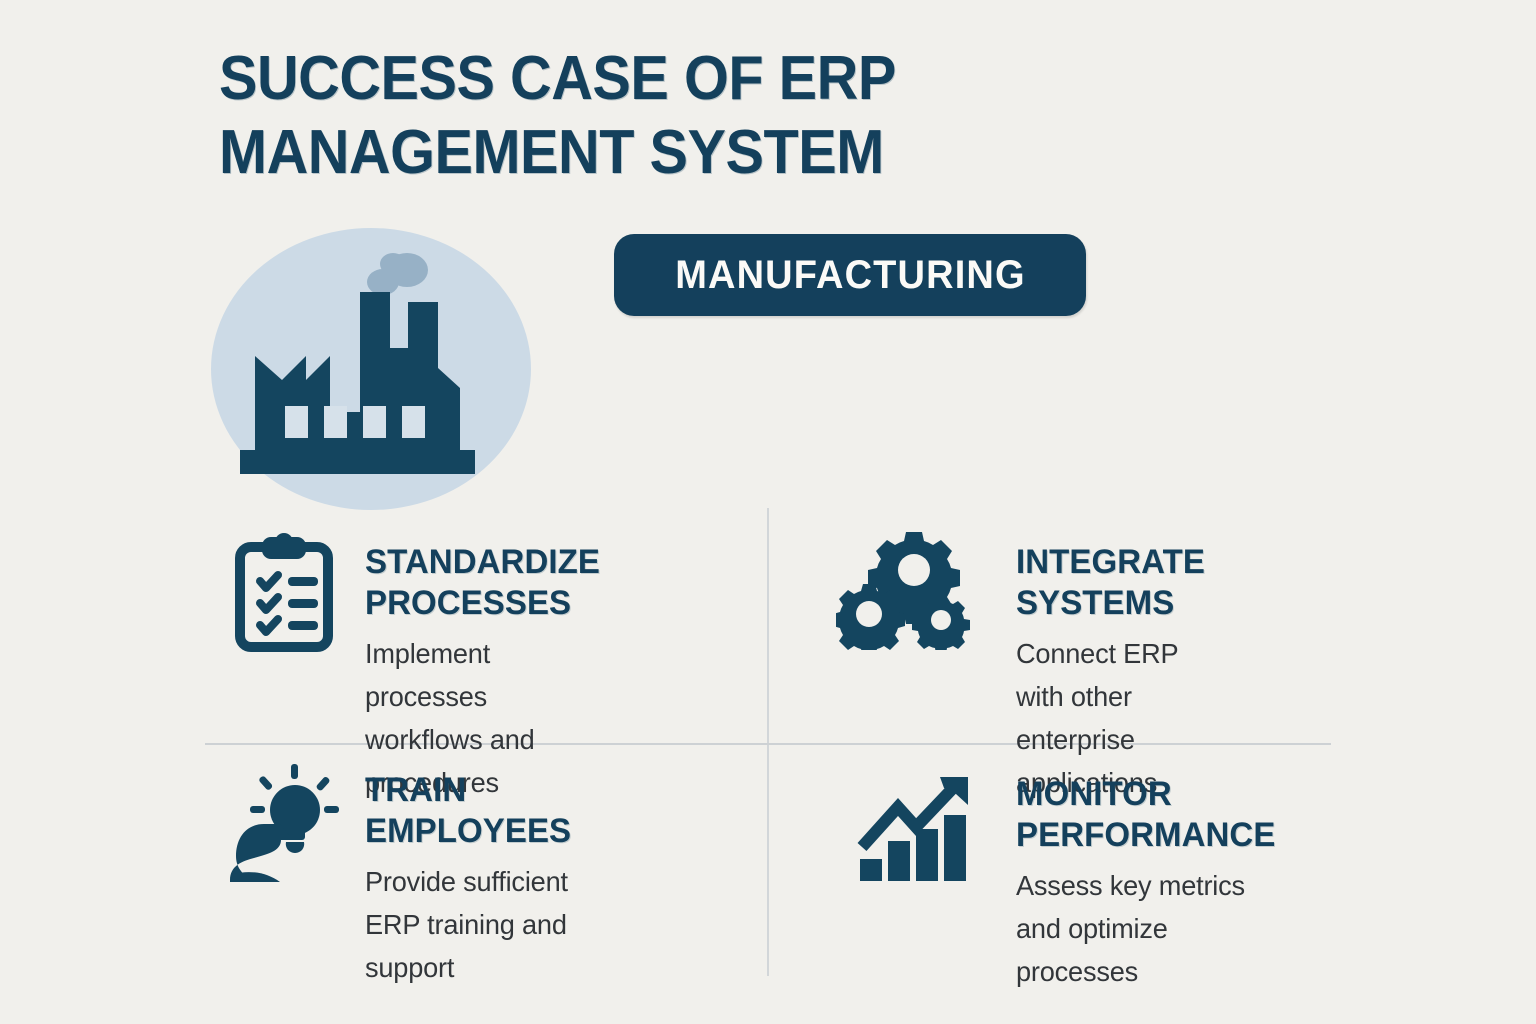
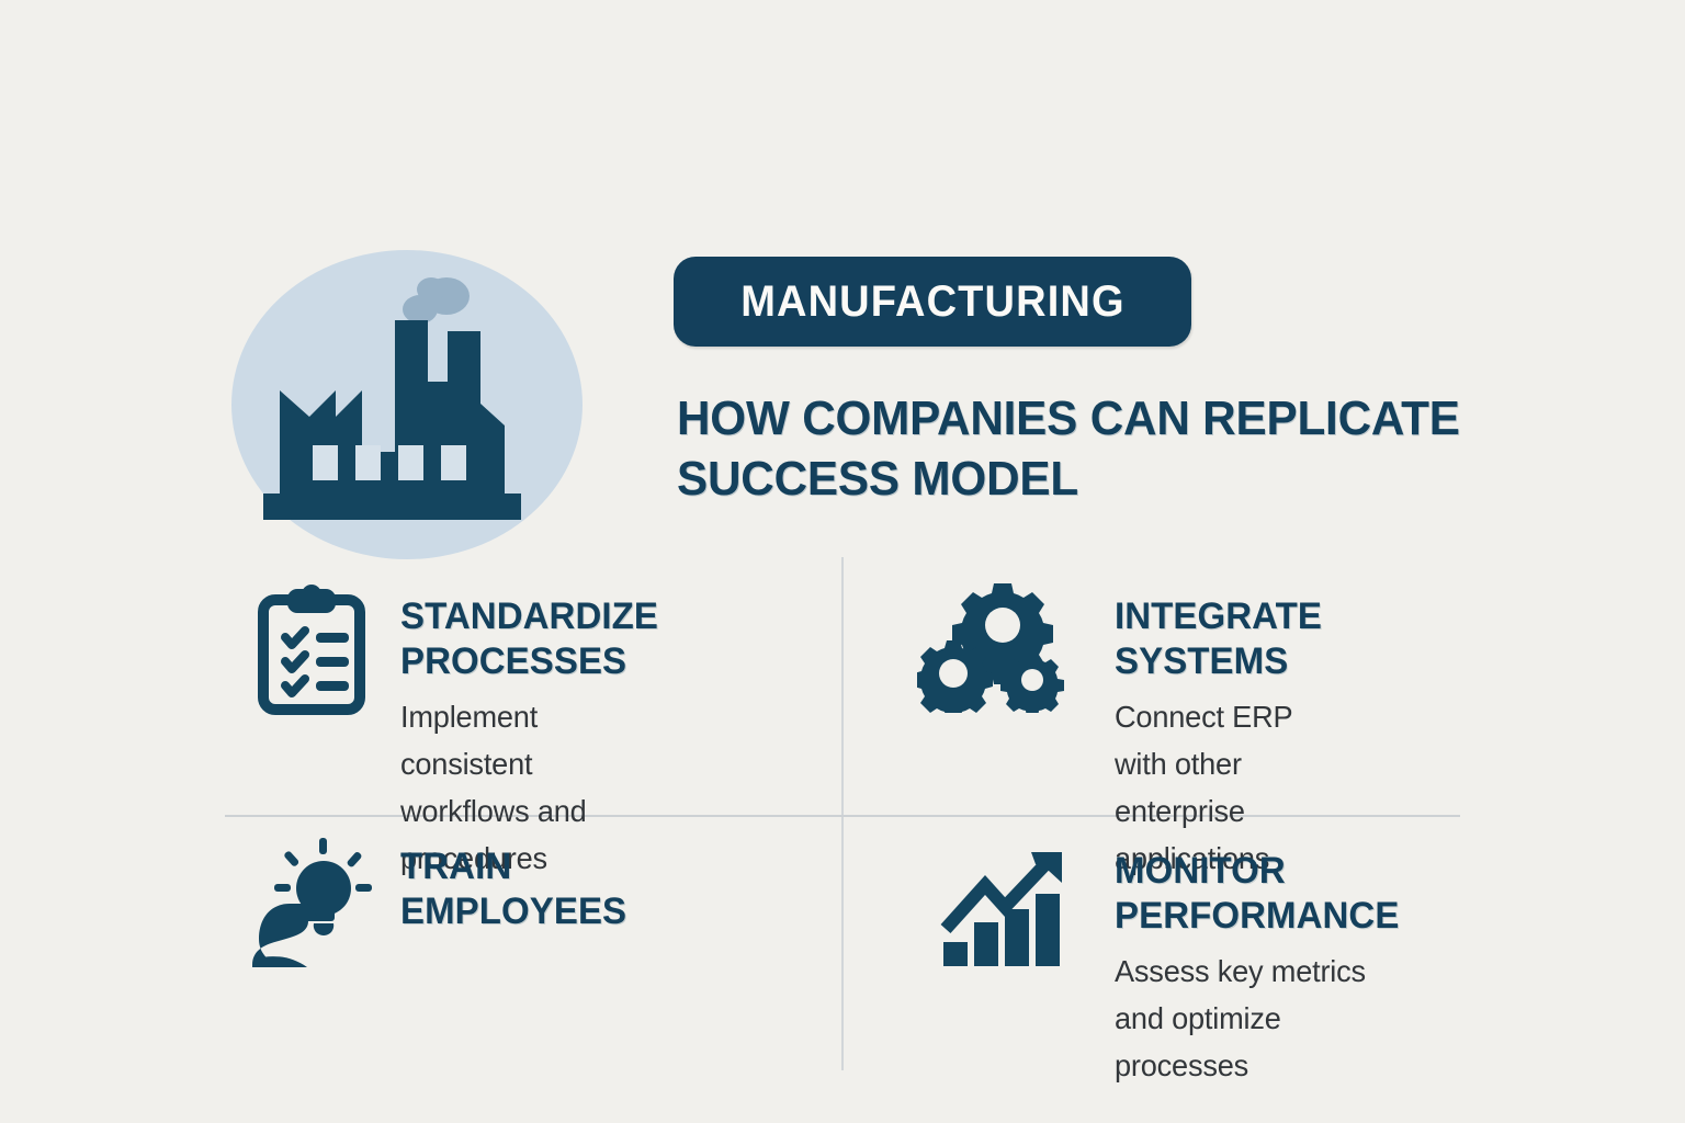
- SUCCESS CASE OF ERP MANAGEMENT SYSTEM
  MANUFACTURING
+ HOW COMPANIES CAN REPLICATE SUCCESS MODEL
  STANDARDIZE PROCESSES
- Implement processes workflows and procedures
+ Implement consistent workflows and procedures
  INTEGRATE SYSTEMS
  Connect ERP with other enterprise applications
  TRAIN EMPLOYEES
- Provide sufficient ERP training and support
  MONITOR PERFORMANCE
  Assess key metrics and optimize processes
